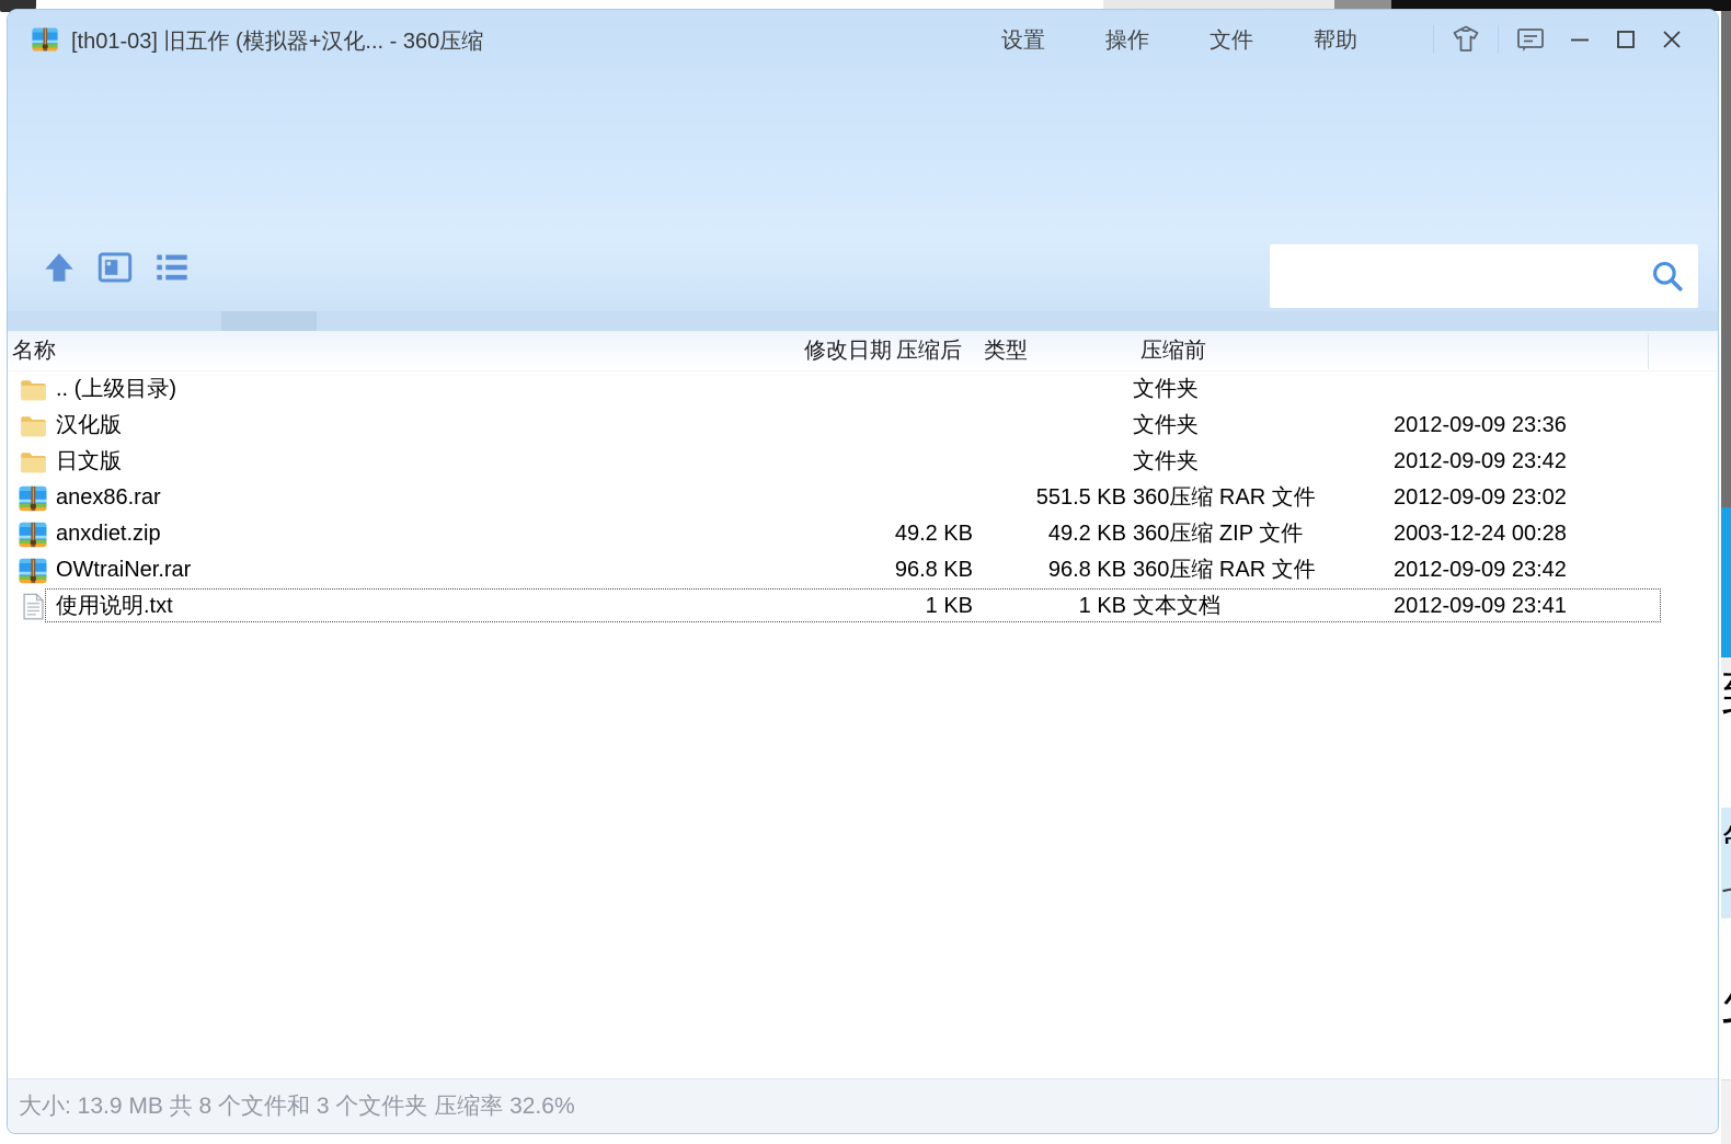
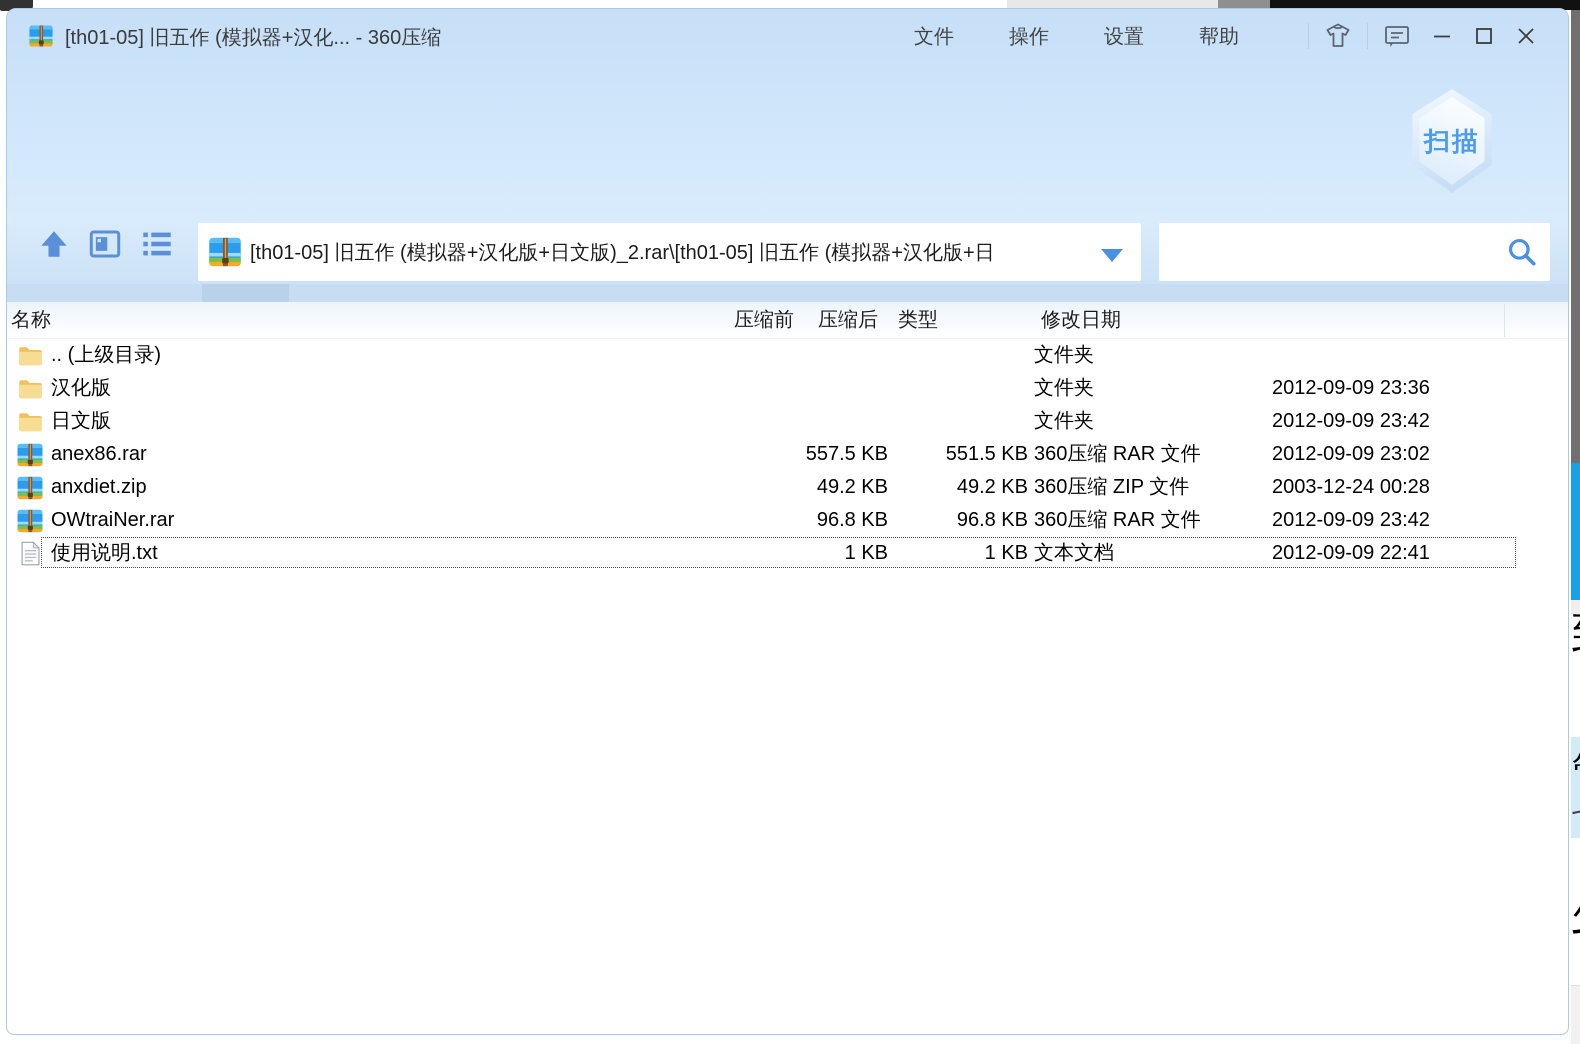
- [th01-03] 旧五作 (模拟器+汉化... - 360压缩
+ [th01-05] 旧五作 (模拟器+汉化... - 360压缩
- 设置
+ 文件
  操作
- 文件
+ 设置
  帮助
+ 扫描
+ [th01-05] 旧五作 (模拟器+汉化版+日文版)_2.rar\[th01-05] 旧五作 (模拟器+汉化版+日
  名称
- 修改日期
+ 压缩前
  压缩后
  类型
- 压缩前
+ 修改日期
  .. (上级目录)
  文件夹
  汉化版
  文件夹
  2012-09-09 23:36
  日文版
  文件夹
  2012-09-09 23:42
  anex86.rar
+ 557.5 KB
  551.5 KB
  360压缩 RAR 文件
  2012-09-09 23:02
  anxdiet.zip
  49.2 KB
  49.2 KB
  360压缩 ZIP 文件
  2003-12-24 00:28
  OWtraiNer.rar
  96.8 KB
  96.8 KB
  360压缩 RAR 文件
  2012-09-09 23:42
  使用说明.txt
  1 KB
  1 KB
  文本文档
- 2012-09-09 23:41
+ 2012-09-09 22:41
- 大小: 13.9 MB 共 8 个文件和 3 个文件夹 压缩率 32.6%
